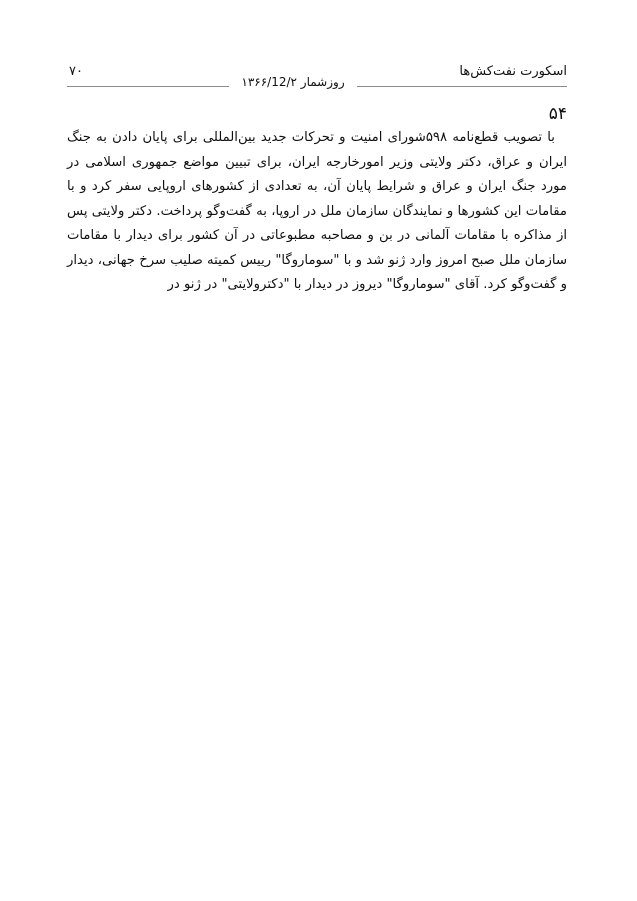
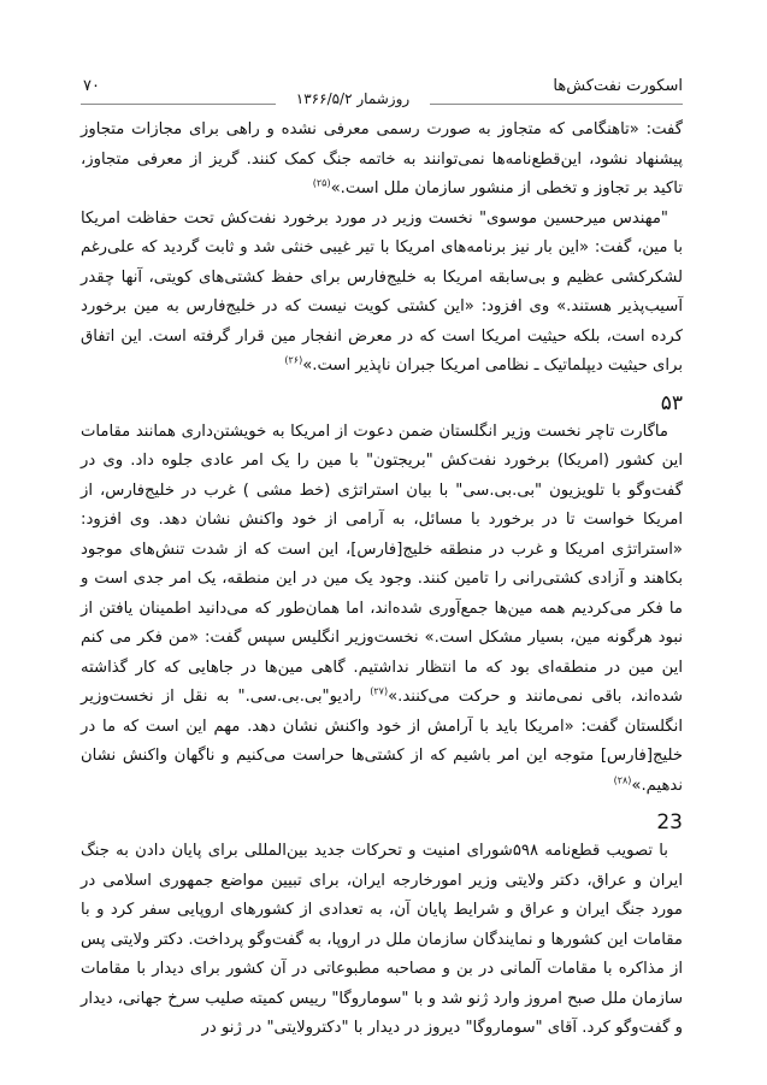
  اسکورت نفت‌کش‌ها
- روزشمار ۱۳۶۶/12/۲
+ روزشمار ۱۳۶۶/۵/۲
  ۷۰
+ گفت: «تاهنگامی که متجاوز به صورت رسمی معرفی نشده و راهی برای مجازات متجاوز پیشنهاد نشود، این‌قطع‌نامه‌ها نمی‌توانند به خاتمه جنگ کمک کنند. گریز از معرفی متجاوز، تاکید بر تجاوز و تخطی از منشور سازمان ملل است.»(۲۵)
+ "مهندس میرحسین موسوی" نخست وزیر در مورد برخورد نفت‌کش تحت حفاظت امریکا با مین، گفت: «این بار نیز برنامه‌های امریکا با تیر غیبی خنثی شد و ثابت گردید که علی‌رغم لشکرکشی عظیم و بی‌سابقه امریکا به خلیج‌فارس برای حفظ کشتی‌های کویتی، آنها چقدر آسیب‌پذیر هستند.» وی افزود: «این کشتی کویت نیست که در خلیج‌فارس به مین برخورد کرده است، بلکه حیثیت امریکا است که در معرض انفجار مین قرار گرفته است. این اتفاق برای حیثیت دیپلماتیک ـ نظامی امریکا جبران ناپذیر است.»(۲۶)
+ ۵۳
+ ماگارت تاچر نخست وزیر انگلستان ضمن دعوت از امریکا به خویشتن‌داری همانند مقامات این کشور (امریکا) برخورد نفت‌کش "بریجتون" با مین را یک امر عادی جلوه داد. وی در گفت‌وگو با تلویزیون "بی.بی.سی" با بیان استراتژی (خط مشی ) غرب در خلیج‌فارس، از امریکا خواست تا در برخورد با مسائل، به آرامی از خود واکنش نشان دهد. وی افزود: «استراتژی امریکا و غرب در منطقه خلیج[فارس]، این است که از شدت تنش‌های موجود بکاهند و آزادی کشتی‌رانی را تامین کنند. وجود یک مین در این منطقه، یک امر جدی است و ما فکر می‌کردیم همه مین‌ها جمع‌آوری شده‌اند، اما همان‌طور که می‌دانید اطمینان یافتن از نبود هرگونه مین، بسیار مشکل است.» نخست‌وزیر انگلیس سپس گفت: «من فکر می کنم این مین در منطقه‌ای بود که ما انتظار نداشتیم. گاهی مین‌ها در جاهایی که کار گذاشته شده‌اند، باقی نمی‌مانند و حرکت می‌کنند.»(۲۷) رادیو"بی.بی.سی." به نقل از نخست‌وزیر انگلستان گفت: «امریکا باید با آرامش از خود واکنش نشان دهد. مهم این است که ما در خلیج[فارس] متوجه این امر باشیم که از کشتی‌ها حراست می‌کنیم و ناگهان واکنش نشان ندهیم.»(۲۸)
- ۵۴
+ 23
  با تصویب قطع‌نامه ۵۹۸شورای امنیت و تحرکات جدید بین‌المللی برای پایان دادن به جنگ ایران و عراق، دکتر ولایتی وزیر امورخارجه ایران، برای تبیین مواضع جمهوری اسلامی در مورد جنگ ایران و عراق و شرایط پایان آن، به تعدادی از کشورهای اروپایی سفر کرد و با مقامات این کشورها و نمایندگان سازمان ملل در اروپا، به گفت‌وگو پرداخت. دکتر ولایتی پس از مذاکره با مقامات آلمانی در بن و مصاحبه مطبوعاتی در آن کشور برای دیدار با مقامات سازمان ملل صبح امروز وارد ژنو شد و با "سوماروگا" رییس کمیته صلیب سرخ جهانی، دیدار و گفت‌وگو کرد. آقای "سوماروگا" دیروز در دیدار با "دکترولایتی" در ژنو در
